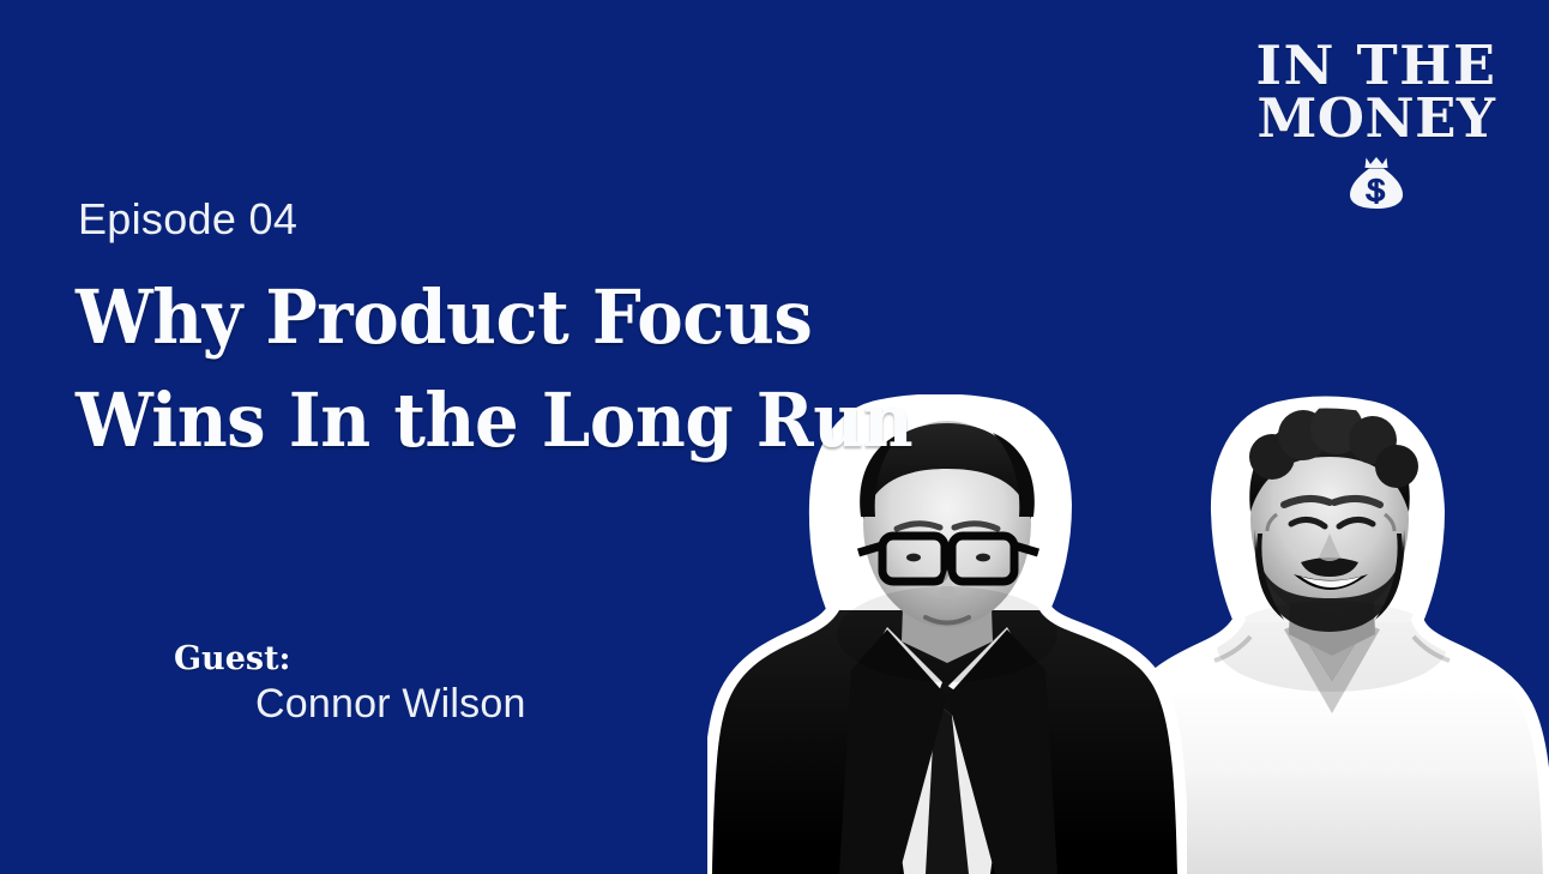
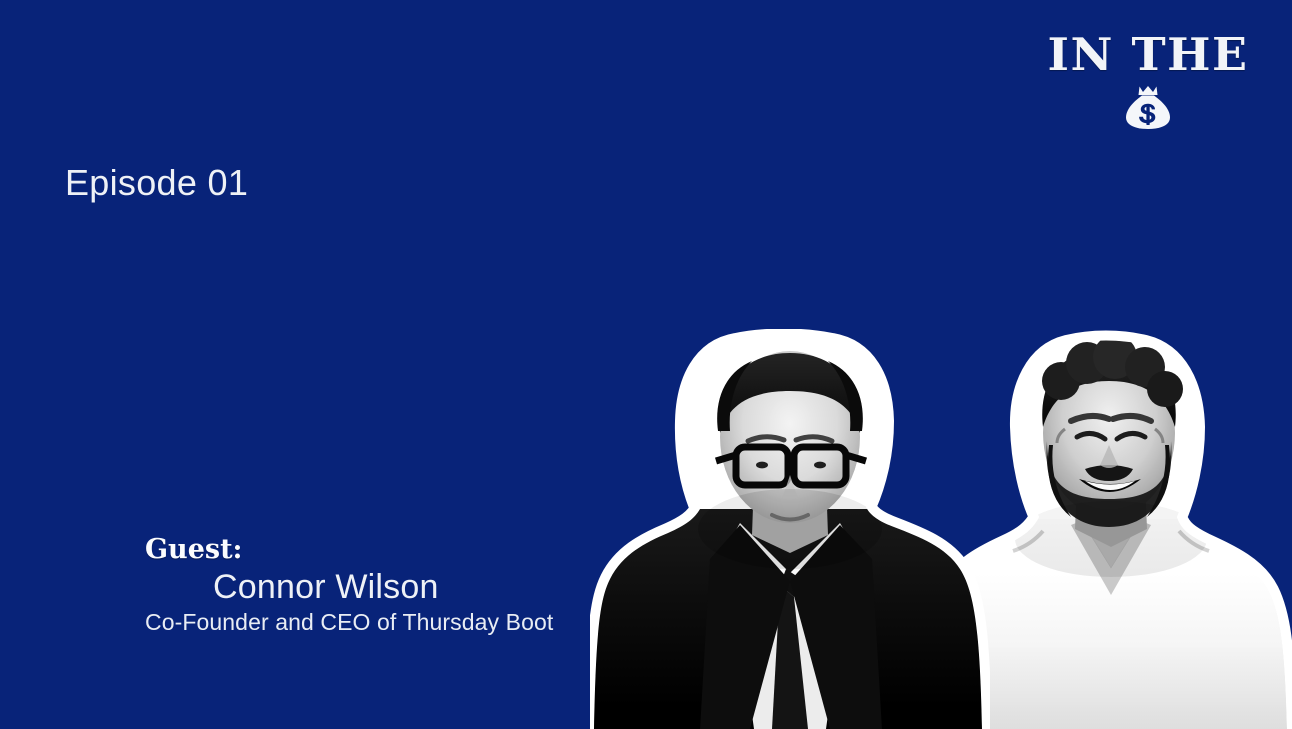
  IN THE
- MONEY
- Episode 04
+ Episode 01
- Why Product Focus
- Wins In the Long Run
  Guest:
  Connor Wilson
+ Co-Founder and CEO of Thursday Boot
